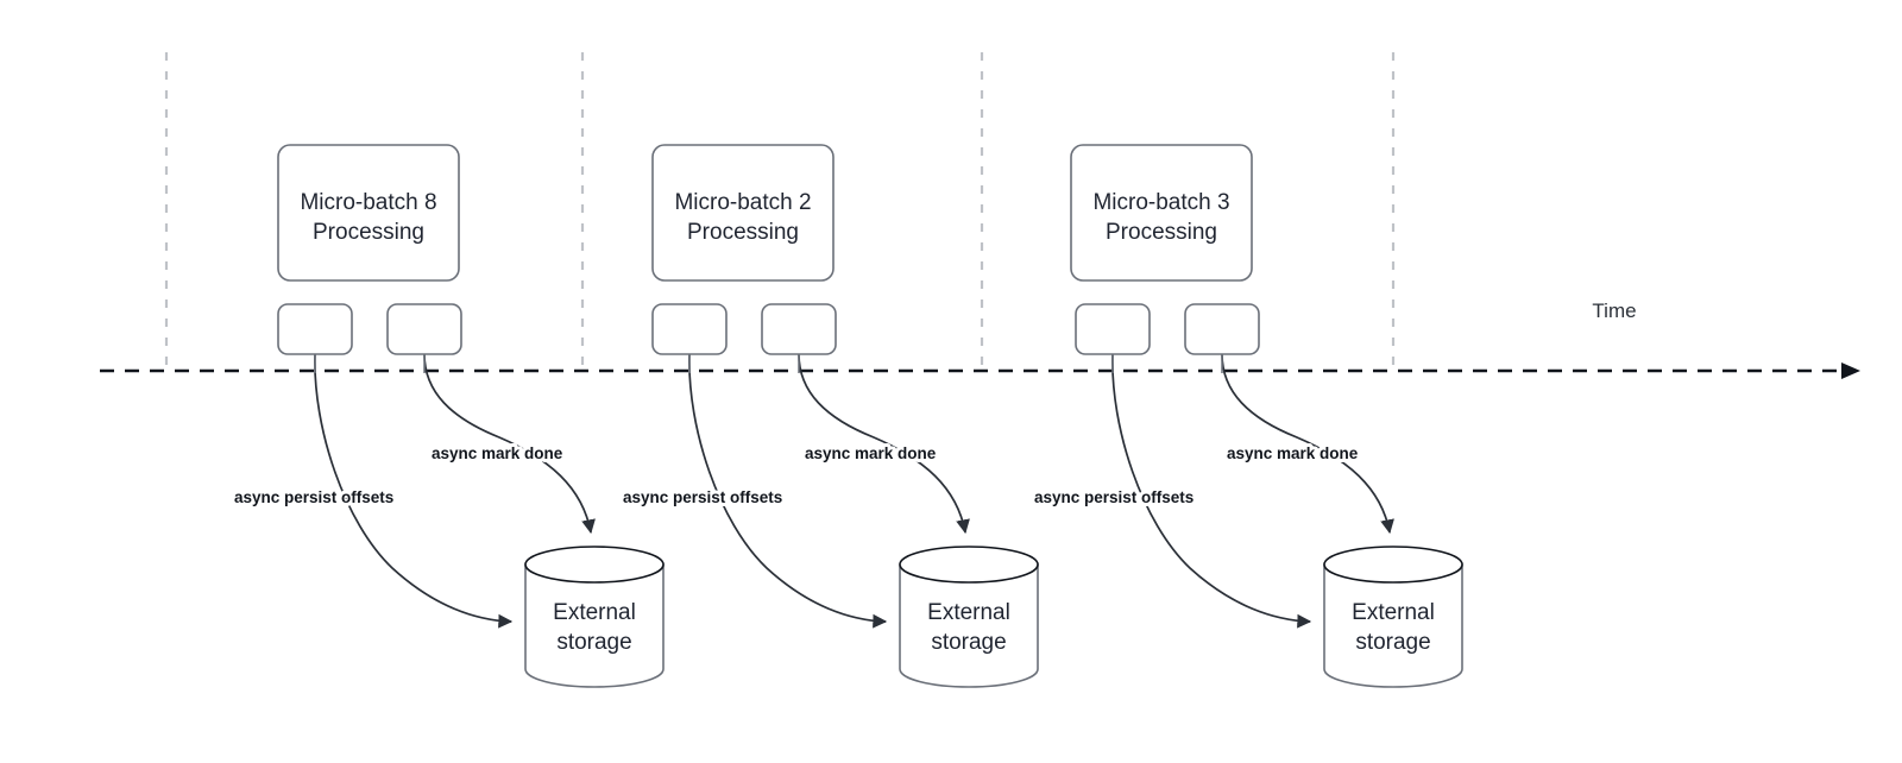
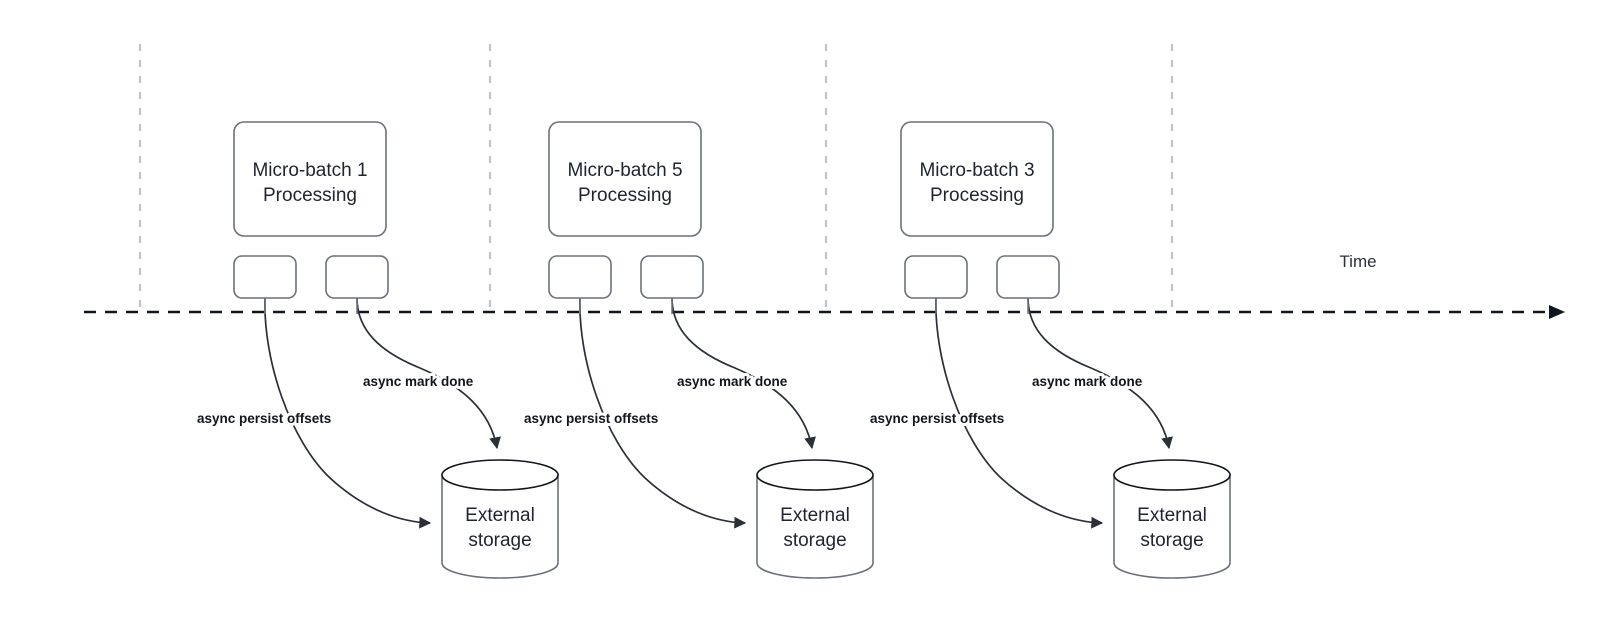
  Time
- Micro-batch 8
+ Micro-batch 1
  Processing
  External
  storage
- Micro-batch 2
+ Micro-batch 5
  Processing
  External
  storage
  Micro-batch 3
  Processing
  External
  storage
  async persist offsets
  async mark done
  async persist offsets
  async mark done
  async persist offsets
  async mark done
